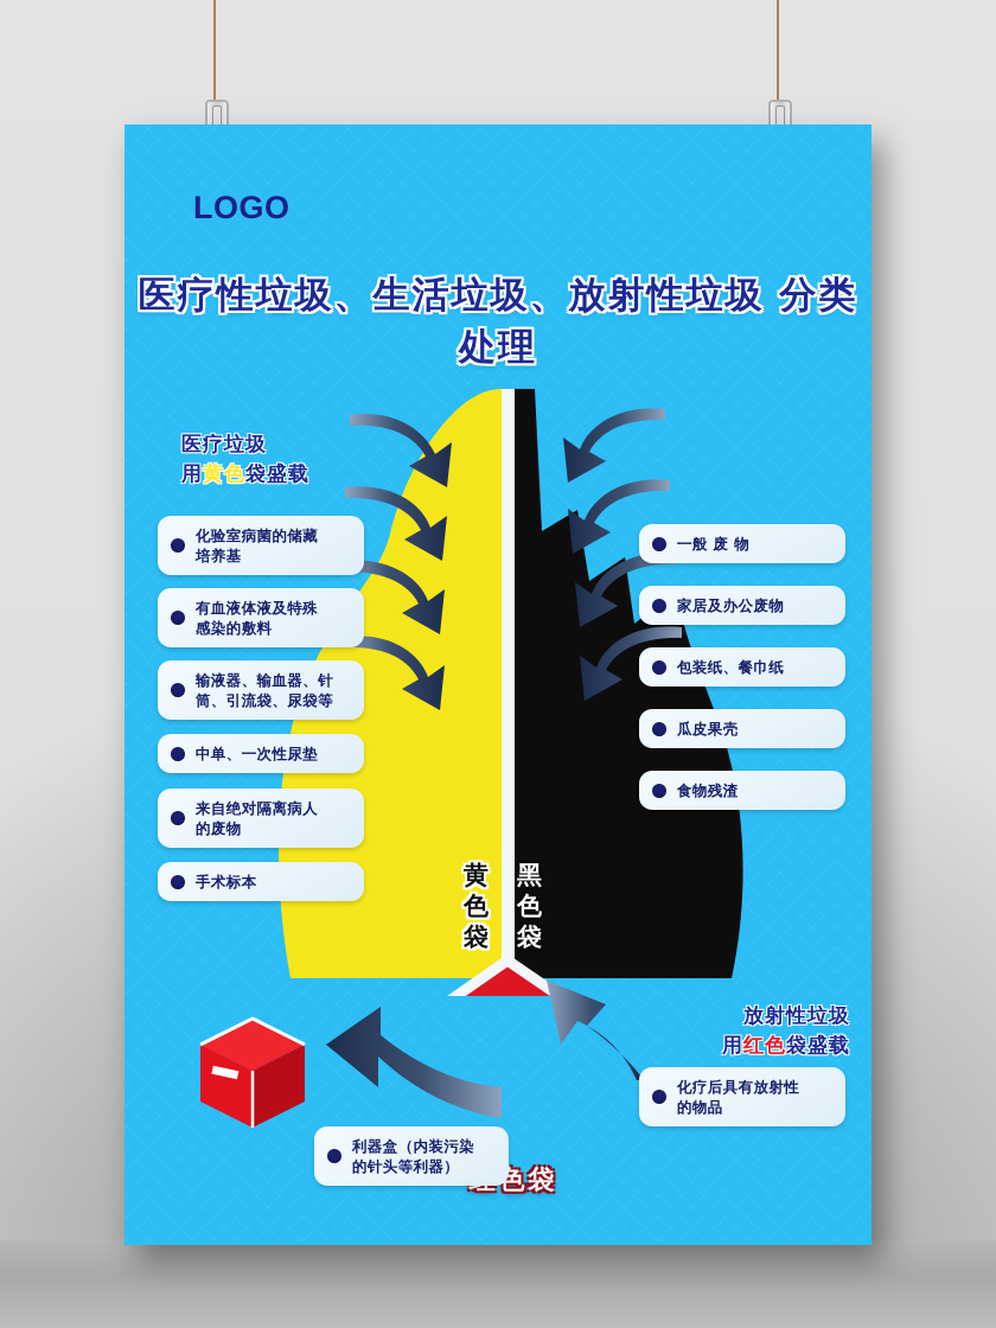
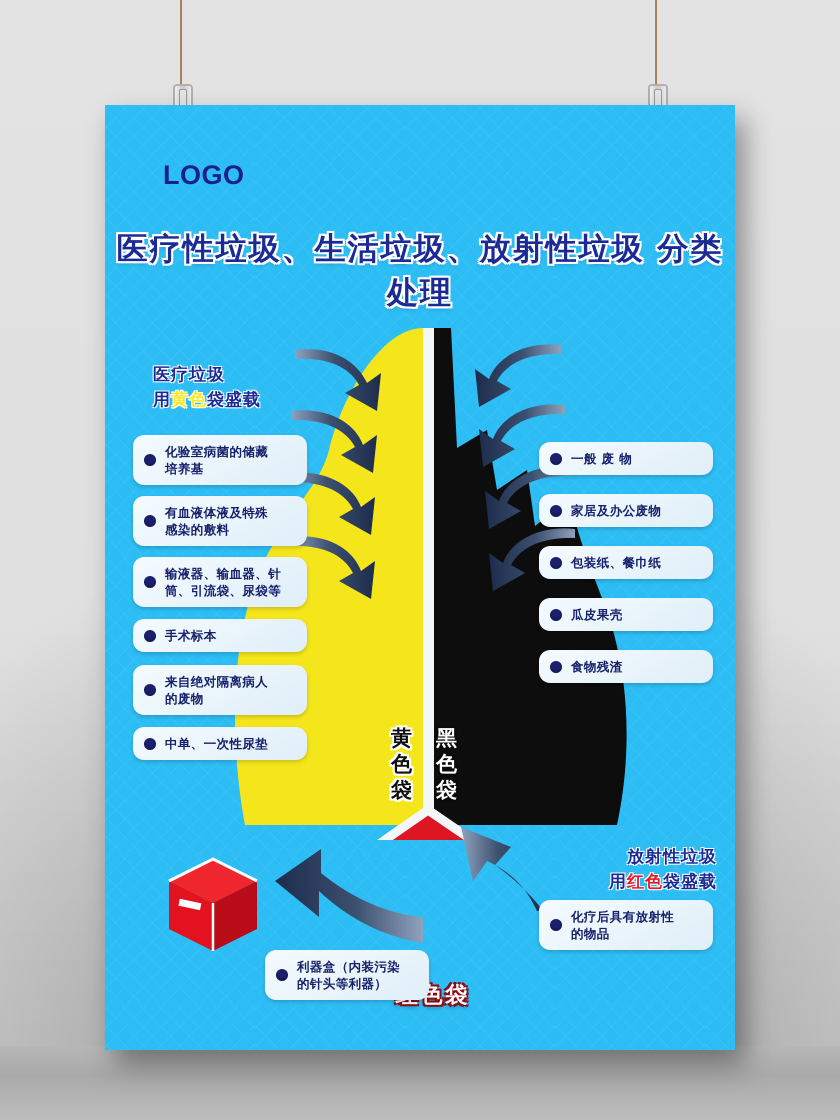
  LOGO
  医疗性垃圾、生活垃圾、放射性垃圾 分类处理
  黄
  色
  袋
  黑
  色
  袋
  医疗垃圾
  用黄色袋盛载
  化验室病菌的储藏
  培养基
  有血液体液及特殊
  感染的敷料
  输液器、输血器、针
  筒、引流袋、尿袋等
- 中单、一次性尿垫
+ 手术标本
  来自绝对隔离病人
  的废物
- 手术标本
+ 中单、一次性尿垫
  一般 废 物
  家居及办公废物
  包装纸、餐巾纸
  瓜皮果壳
  食物残渣
  放射性垃圾
  用红色袋盛载
  化疗后具有放射性
  的物品
  利器盒（内装污染
  的针头等利器）
